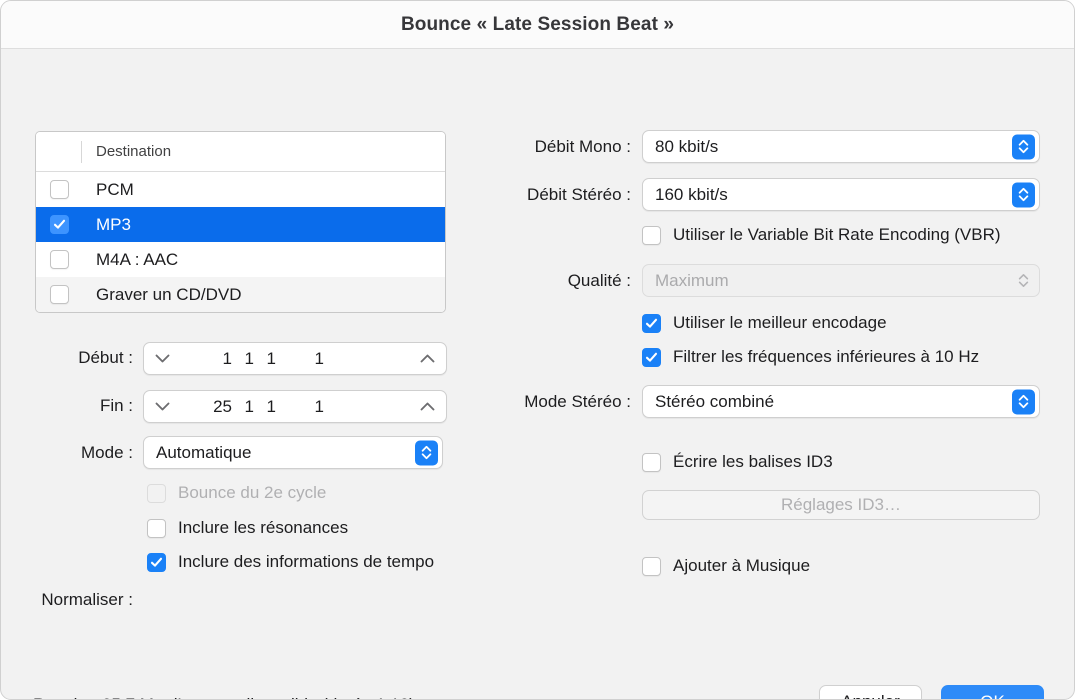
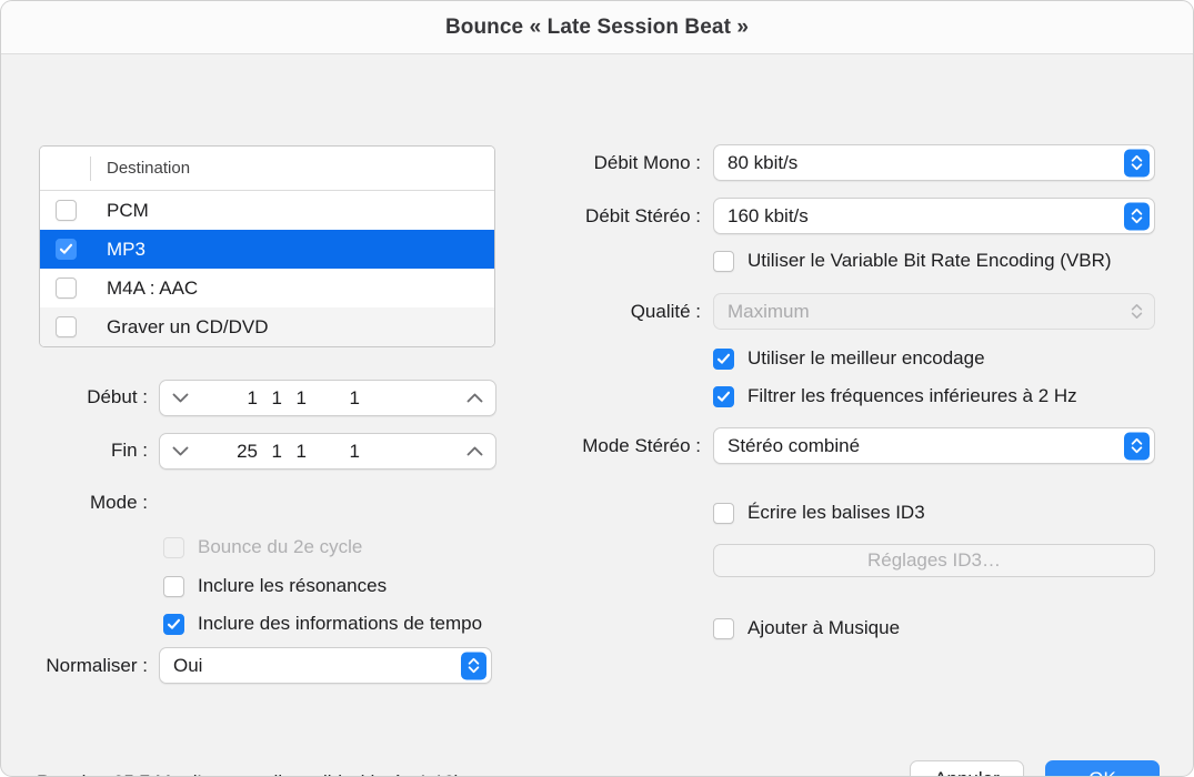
  Bounce « Late Session Beat »
  Destination
  PCM
  MP3
  M4A : AAC
  Graver un CD/DVD
  Début :
  1
  1
  1
  1
  Fin :
  25
  1
  1
  1
  Mode :
- Automatique
  Bounce du 2e cycle
  Inclure les résonances
  Inclure des informations de tempo
  Normaliser :
+ Oui
  Débit Mono :
  80 kbit/s
  Débit Stéréo :
  160 kbit/s
  Utiliser le Variable Bit Rate Encoding (VBR)
  Qualité :
  Maximum
  Utiliser le meilleur encodage
- Filtrer les fréquences inférieures à 10 Hz
+ Filtrer les fréquences inférieures à 2 Hz
  Mode Stéréo :
  Stéréo combiné
  Écrire les balises ID3
  Réglages ID3…
  Ajouter à Musique
